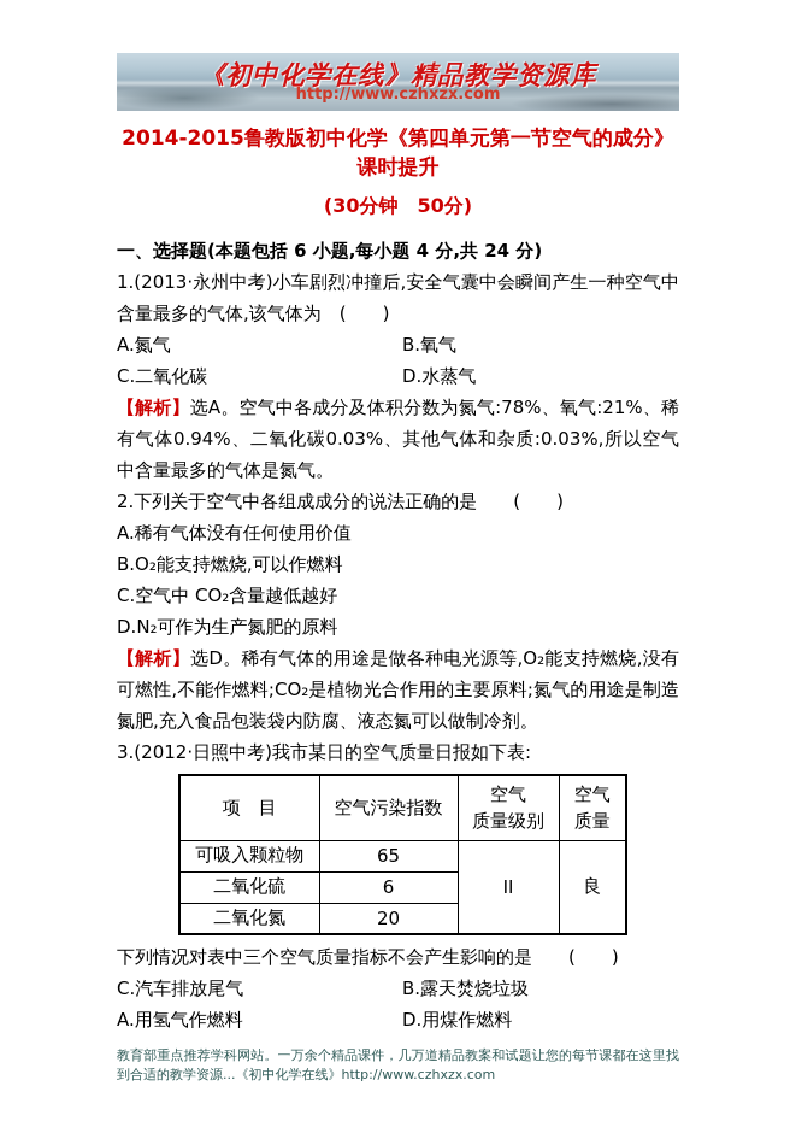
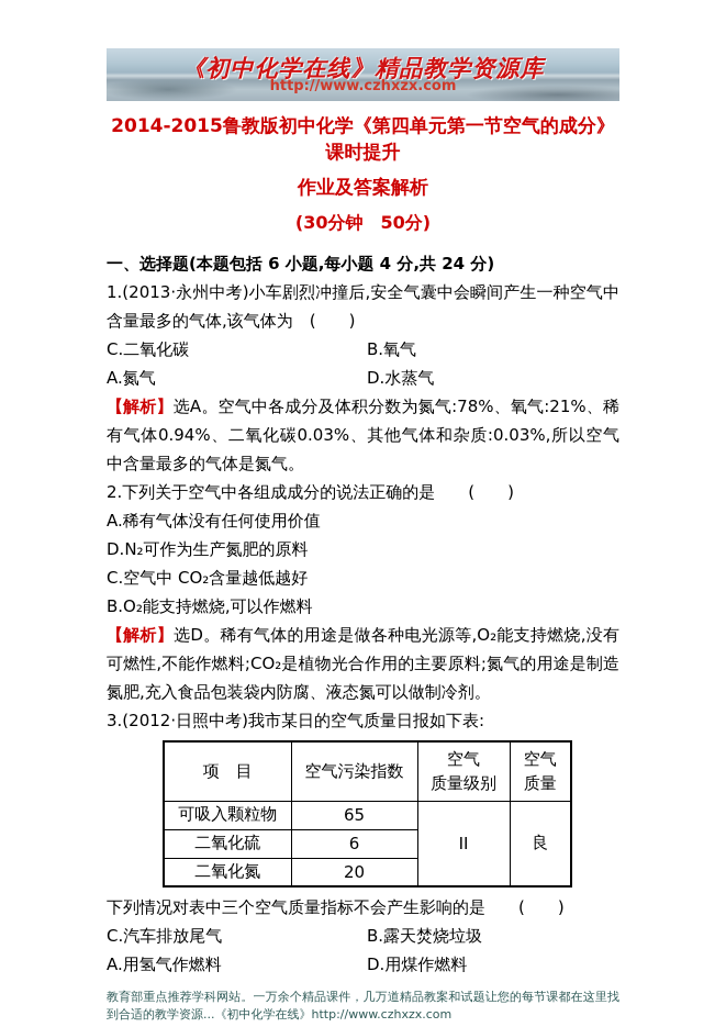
  《初中化学在线》精品教学资源库
  http://www.czhxzx.com
  2014-2015鲁教版初中化学《第四单元第一节空气的成分》课时提升
+ 作业及答案解析
  (30分钟 50分)
  一、选择题(本题包括 6 小题,每小题 4 分,共 24 分)
  1.(2013·永州中考)小车剧烈冲撞后,安全气囊中会瞬间产生一种空气中含量最多的气体,该气体为 ( )
- A.氮气
+ C.二氧化碳
  B.氧气
- C.二氧化碳
+ A.氮气
  D.水蒸气
  【解析】选A。空气中各成分及体积分数为氮气:78%、氧气:21%、稀有气体0.94%、二氧化碳0.03%、其他气体和杂质:0.03%,所以空气中含量最多的气体是氮气。
  2.下列关于空气中各组成成分的说法正确的是 ( )
  A.稀有气体没有任何使用价值
- B.O₂能支持燃烧,可以作燃料
+ D.N₂可作为生产氮肥的原料
  C.空气中 CO₂含量越低越好
- D.N₂可作为生产氮肥的原料
+ B.O₂能支持燃烧,可以作燃料
  【解析】选D。稀有气体的用途是做各种电光源等,O₂能支持燃烧,没有可燃性,不能作燃料;CO₂是植物光合作用的主要原料;氮气的用途是制造氮肥,充入食品包装袋内防腐、液态氮可以做制冷剂。
  3.(2012·日照中考)我市某日的空气质量日报如下表:
  项 目	空气污染指数	空气 质量级别	空气 质量
  可吸入颗粒物	65	II	良
  二氧化硫	6
  二氧化氮	20
  下列情况对表中三个空气质量指标不会产生影响的是 ( )
  C.汽车排放尾气
  B.露天焚烧垃圾
  A.用氢气作燃料
  D.用煤作燃料
  教育部重点推荐学科网站。一万余个精品课件，几万道精品教案和试题让您的每节课都在这里找到合适的教学资源...《初中化学在线》http://www.czhxzx.com
